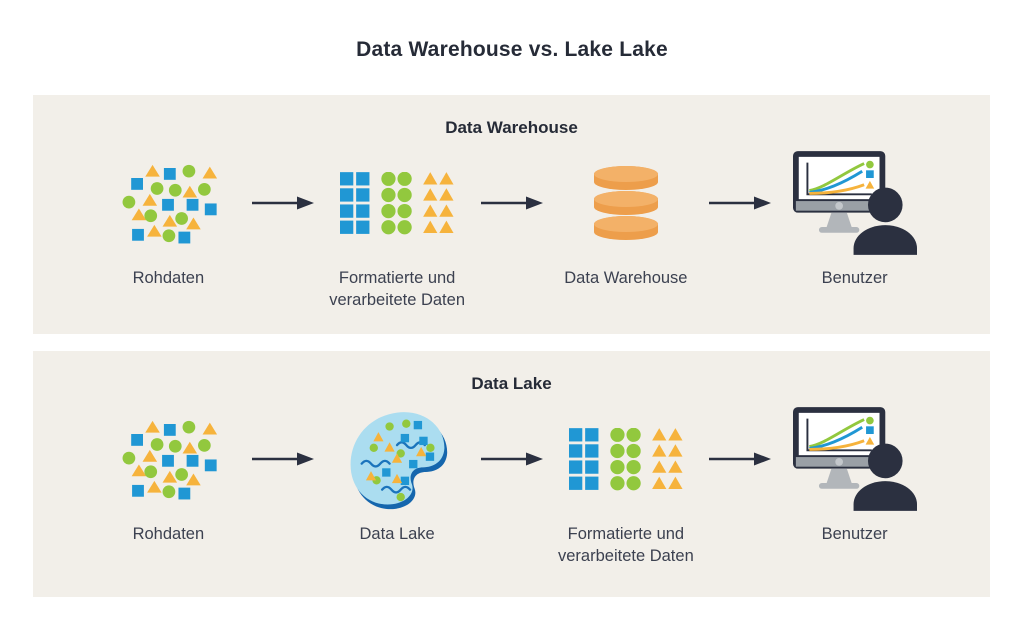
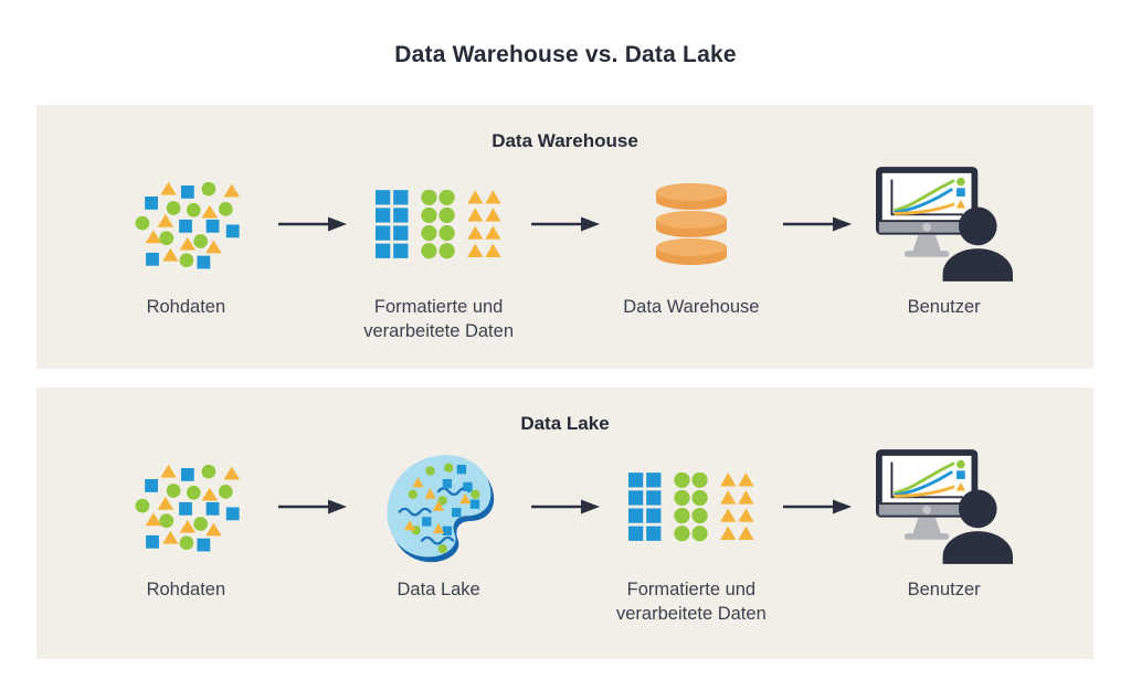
- Data Warehouse vs. Lake Lake
+ Data Warehouse vs. Data Lake
  Data Warehouse
  Rohdaten
  Formatierte und verarbeitete Daten
  Data Warehouse
  Benutzer
  Data Lake
  Rohdaten
  Data Lake
  Formatierte und verarbeitete Daten
  Benutzer
